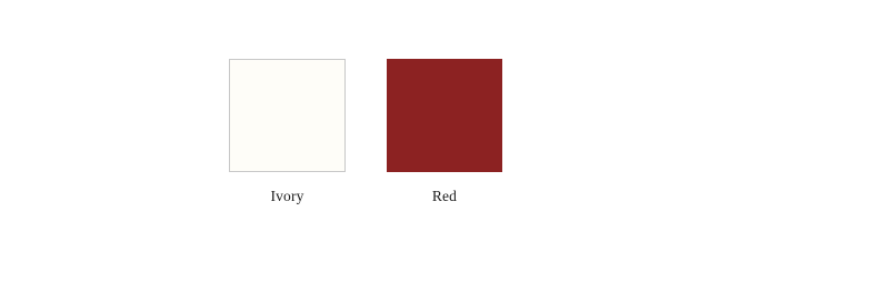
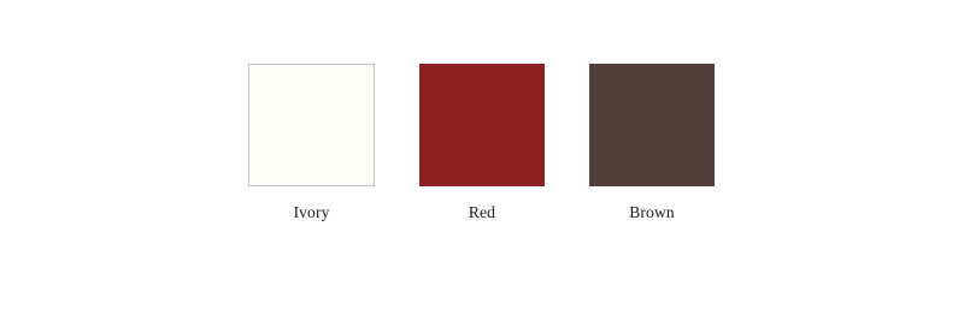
  Ivory
  Red
+ Brown
